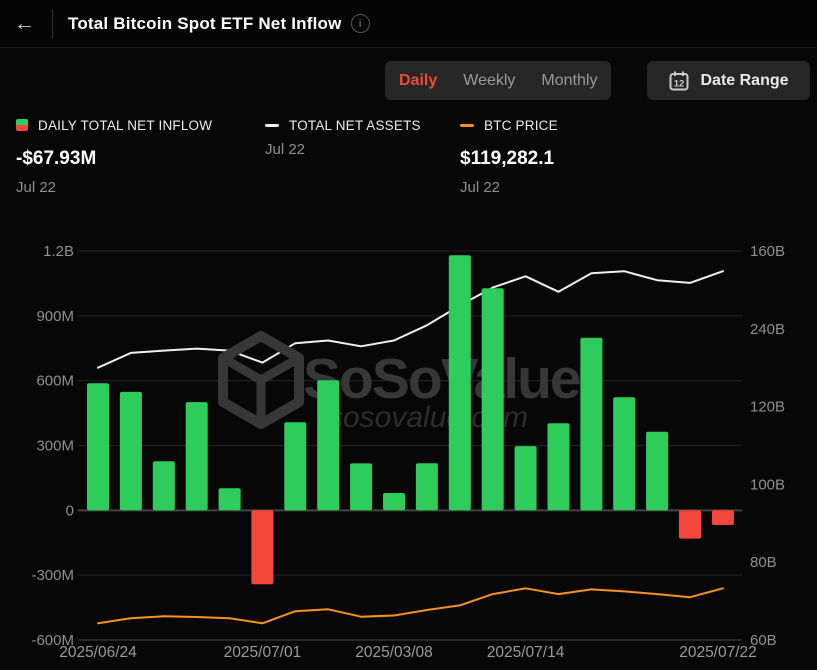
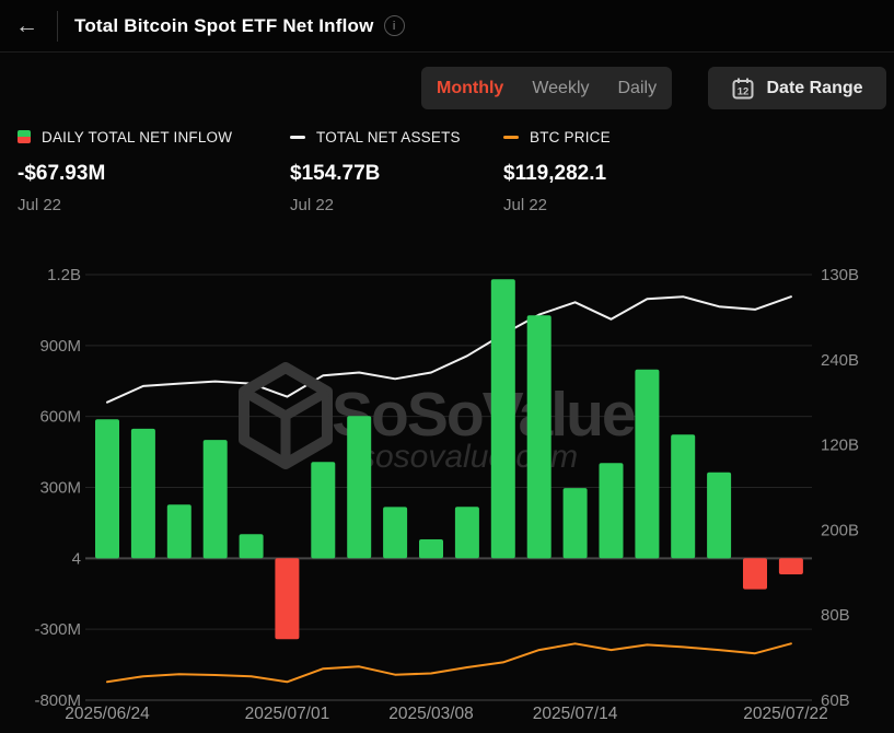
  ←
  Total Bitcoin Spot ETF Net Inflow
  i
- Daily
+ Monthly
  Weekly
- Monthly
+ Daily
  12
  Date Range
  DAILY TOTAL NET INFLOW
  -$67.93M
  Jul 22
  TOTAL NET ASSETS
+ $154.77B
  Jul 22
  BTC PRICE
  $119,282.1
  Jul 22
  1.2B
  900M
  600M
  300M
- 0
+ 4
  -300M
- -600M
+ -800M
- 160B
+ 130B
  240B
  120B
- 100B
+ 200B
  80B
  60B
  2025/06/24
  2025/07/01
  2025/03/08
  2025/07/14
  2025/07/22
  SoSolue
